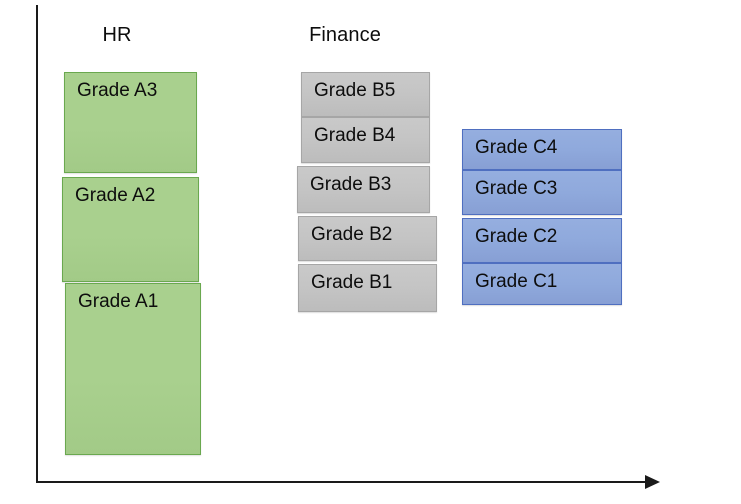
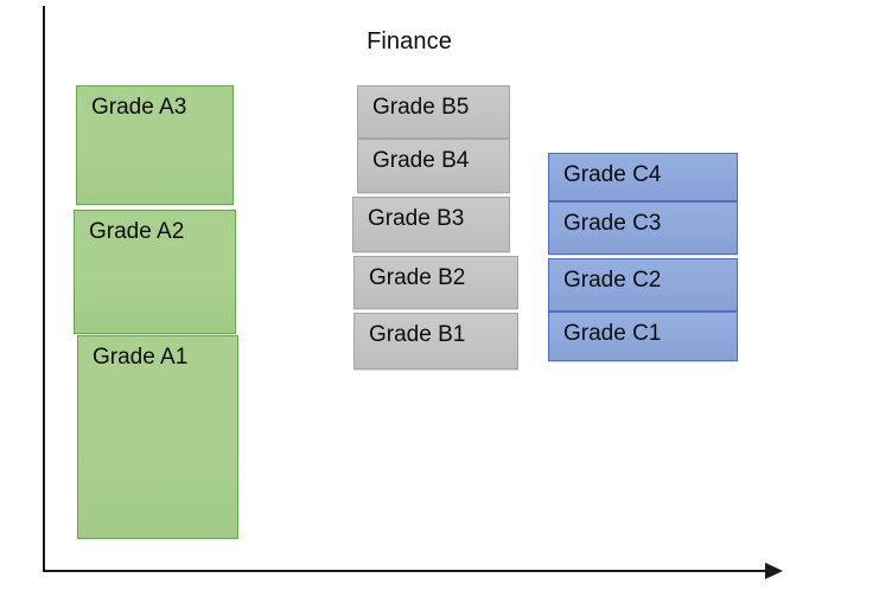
- HR
  Finance
  Grade A3
  Grade A2
  Grade A1
  Grade B5
  Grade B4
  Grade B3
  Grade B2
  Grade B1
  Grade C4
  Grade C3
  Grade C2
  Grade C1
